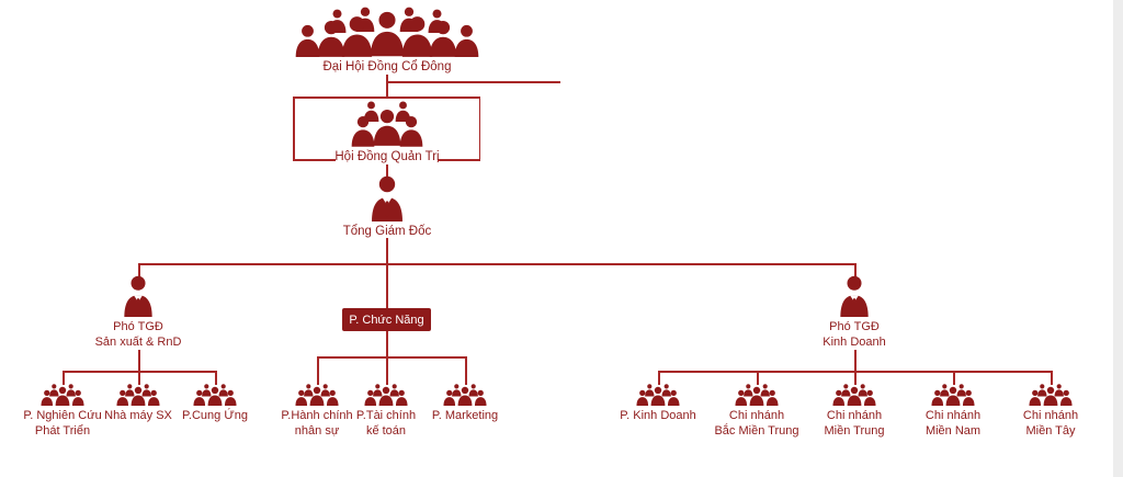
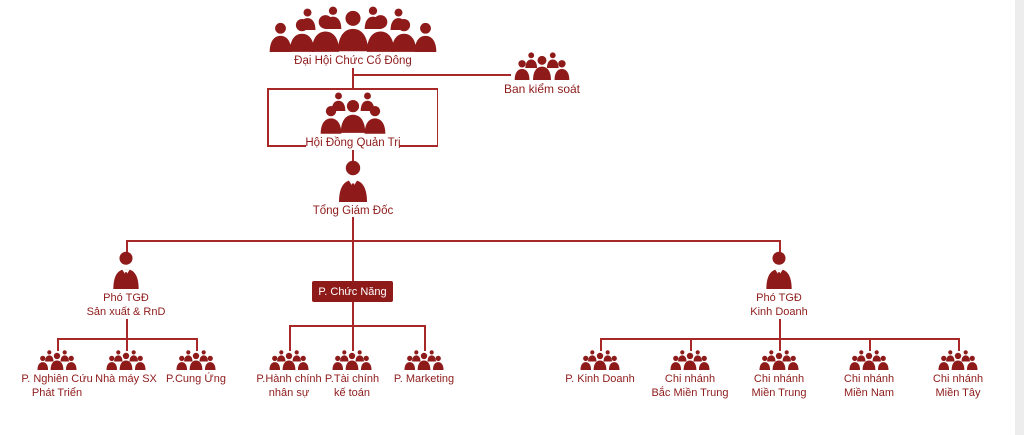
- Đại Hội Đồng Cổ Đông
+ Đại Hội Chức Cổ Đông
+ Ban kiểm soát
  Hội Đồng Quản Trị
  Tổng Giám Đốc
  Phó TGĐ
  Sản xuất & RnD
  P. Chức Năng
  Phó TGĐ
  Kinh Doanh
  P. Nghiên Cứu
  Phát Triển
  Nhà máy SX
  P.Cung Ứng
  P.Hành chính
  nhân sự
  P.Tài chính
  kế toán
  P. Marketing
  P. Kinh Doanh
  Chi nhánh
  Bắc Miền Trung
  Chi nhánh
  Miền Trung
  Chi nhánh
  Miền Nam
  Chi nhánh
  Miền Tây
